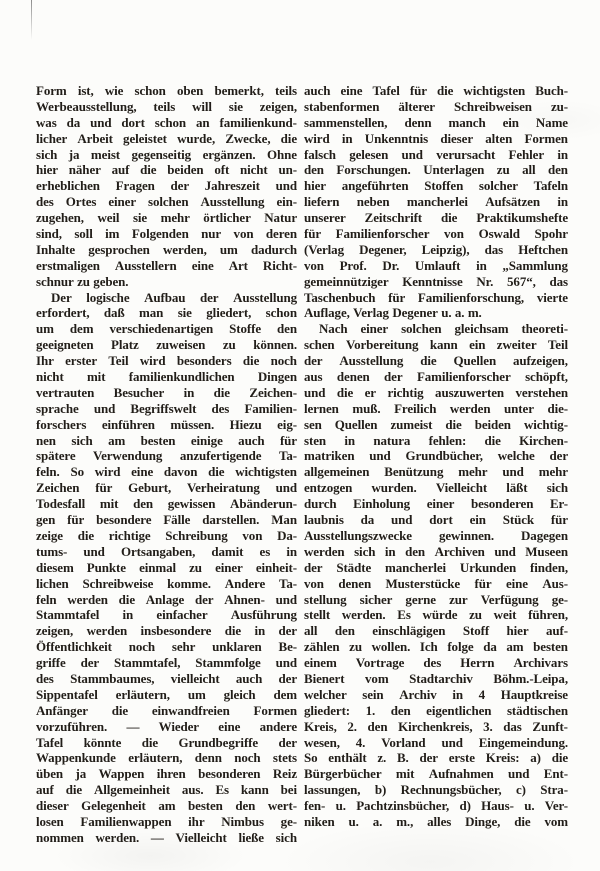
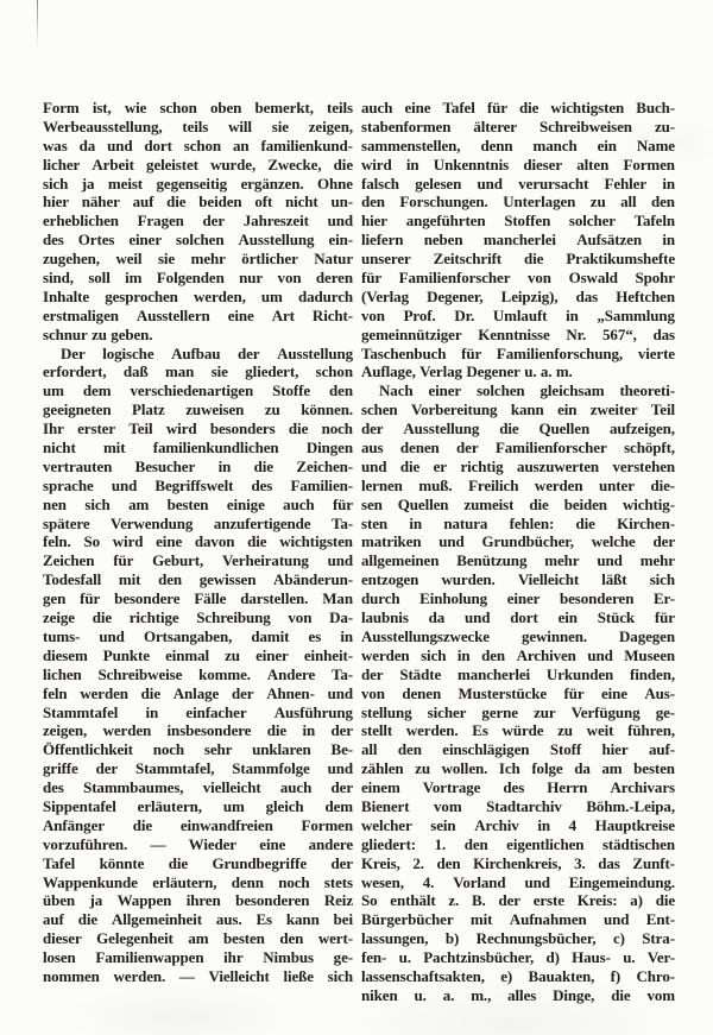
  Form
  ist,
  wie
  schon
  oben
  bemerkt,
  teils
  Werbeausstellung,
  teils
  will
  sie
  zeigen,
  was
  da
  und
  dort
  schon
  an
  familienkund-
  licher
  Arbeit
  geleistet
  wurde,
  Zwecke,
  die
  sich
  ja
  meist
  gegenseitig
  ergänzen.
  Ohne
  hier
  näher
  auf
  die
  beiden
  oft
  nicht
  un-
  erheblichen
  Fragen
  der
  Jahreszeit
  und
  des
  Ortes
  einer
  solchen
  Ausstellung
  ein-
  zugehen,
  weil
  sie
  mehr
  örtlicher
  Natur
  sind,
  soll
  im
  Folgenden
  nur
  von
  deren
  Inhalte
  gesprochen
  werden,
  um
  dadurch
  erstmaligen
  Ausstellern
  eine
  Art
  Richt-
  schnur
  zu
  geben.
  Der
  logische
  Aufbau
  der
  Ausstellung
  erfordert,
  daß
  man
  sie
  gliedert,
  schon
  um
  dem
  verschiedenartigen
  Stoffe
  den
  geeigneten
  Platz
  zuweisen
  zu
  können.
  Ihr
  erster
  Teil
  wird
  besonders
  die
  noch
  nicht
  mit
  familienkundlichen
  Dingen
  vertrauten
  Besucher
  in
  die
  Zeichen-
  sprache
  und
  Begriffswelt
  des
  Familien-
- forschers
- einführen
- müssen.
- Hiezu
- eig-
  nen
  sich
  am
  besten
  einige
  auch
  für
  spätere
  Verwendung
  anzufertigende
  Ta-
  feln.
  So
  wird
  eine
  davon
  die
  wichtigsten
  Zeichen
  für
  Geburt,
  Verheiratung
  und
  Todesfall
  mit
  den
  gewissen
  Abänderun-
  gen
  für
  besondere
  Fälle
  darstellen.
  Man
  zeige
  die
  richtige
  Schreibung
  von
  Da-
  tums-
  und
  Ortsangaben,
  damit
  es
  in
  diesem
  Punkte
  einmal
  zu
  einer
  einheit-
  lichen
  Schreibweise
  komme.
  Andere
  Ta-
  feln
  werden
  die
  Anlage
  der
  Ahnen-
  und
  Stammtafel
  in
  einfacher
  Ausführung
  zeigen,
  werden
  insbesondere
  die
  in
  der
  Öffentlichkeit
  noch
  sehr
  unklaren
  Be-
  griffe
  der
  Stammtafel,
  Stammfolge
  und
  des
  Stammbaumes,
  vielleicht
  auch
  der
  Sippentafel
  erläutern,
  um
  gleich
  dem
  Anfänger
  die
  einwandfreien
  Formen
  vorzuführen.
  —
  Wieder
  eine
  andere
  Tafel
  könnte
  die
  Grundbegriffe
  der
  Wappenkunde
  erläutern,
  denn
  noch
  stets
  üben
  ja
  Wappen
  ihren
  besonderen
  Reiz
  auf
  die
  Allgemeinheit
  aus.
  Es
  kann
  bei
  dieser
  Gelegenheit
  am
  besten
  den
  wert-
  losen
  Familienwappen
  ihr
  Nimbus
  ge-
  nommen
  werden.
  —
  Vielleicht
  ließe
  sich
  auch
  eine
  Tafel
  für
  die
  wichtigsten
  Buch-
  stabenformen
  älterer
  Schreibweisen
  zu-
  sammenstellen,
  denn
  manch
  ein
  Name
  wird
  in
  Unkenntnis
  dieser
  alten
  Formen
  falsch
  gelesen
  und
  verursacht
  Fehler
  in
  den
  Forschungen.
  Unterlagen
  zu
  all
  den
  hier
  angeführten
  Stoffen
  solcher
  Tafeln
  liefern
  neben
  mancherlei
  Aufsätzen
  in
  unserer
  Zeitschrift
  die
  Praktikumshefte
  für
  Familienforscher
  von
  Oswald
  Spohr
  (Verlag
  Degener,
  Leipzig),
  das
  Heftchen
  von
  Prof.
  Dr.
  Umlauft
  in
  „Sammlung
  gemeinnütziger
  Kenntnisse
  Nr.
  567“,
  das
  Taschenbuch
  für
  Familienforschung,
  vierte
  Auflage,
  Verlag
  Degener
  u.
  a.
  m.
  Nach
  einer
  solchen
  gleichsam
  theoreti-
  schen
  Vorbereitung
  kann
  ein
  zweiter
  Teil
  der
  Ausstellung
  die
  Quellen
  aufzeigen,
  aus
  denen
  der
  Familienforscher
  schöpft,
  und
  die
  er
  richtig
  auszuwerten
  verstehen
  lernen
  muß.
  Freilich
  werden
  unter
  die-
  sen
  Quellen
  zumeist
  die
  beiden
  wichtig-
  sten
  in
  natura
  fehlen:
  die
  Kirchen-
  matriken
  und
  Grundbücher,
  welche
  der
  allgemeinen
  Benützung
  mehr
  und
  mehr
  entzogen
  wurden.
  Vielleicht
  läßt
  sich
  durch
  Einholung
  einer
  besonderen
  Er-
  laubnis
  da
  und
  dort
  ein
  Stück
  für
  Ausstellungszwecke
  gewinnen.
  Dagegen
  werden
  sich
  in
  den
  Archiven
  und
  Museen
  der
  Städte
  mancherlei
  Urkunden
  finden,
  von
  denen
  Musterstücke
  für
  eine
  Aus-
  stellung
  sicher
  gerne
  zur
  Verfügung
  ge-
  stellt
  werden.
  Es
  würde
  zu
  weit
  führen,
  all
  den
  einschlägigen
  Stoff
  hier
  auf-
  zählen
  zu
  wollen.
  Ich
  folge
  da
  am
  besten
  einem
  Vortrage
  des
  Herrn
  Archivars
  Bienert
  vom
  Stadtarchiv
  Böhm.-Leipa,
  welcher
  sein
  Archiv
  in
  4
  Hauptkreise
  gliedert:
  1.
  den
  eigentlichen
  städtischen
  Kreis,
  2.
  den
  Kirchenkreis,
  3.
  das
  Zunft-
  wesen,
  4.
  Vorland
  und
  Eingemeindung.
  So
  enthält
  z.
  B.
  der
  erste
  Kreis:
  a)
  die
  Bürgerbücher
  mit
  Aufnahmen
  und
  Ent-
  lassungen,
  b)
  Rechnungsbücher,
  c)
  Stra-
  fen-
  u.
  Pachtzinsbücher,
  d)
  Haus-
  u.
  Ver-
+ lassenschaftsakten,
+ e)
+ Bauakten,
+ f)
+ Chro-
  niken
  u.
  a.
  m.,
  alles
  Dinge,
  die
  vom
